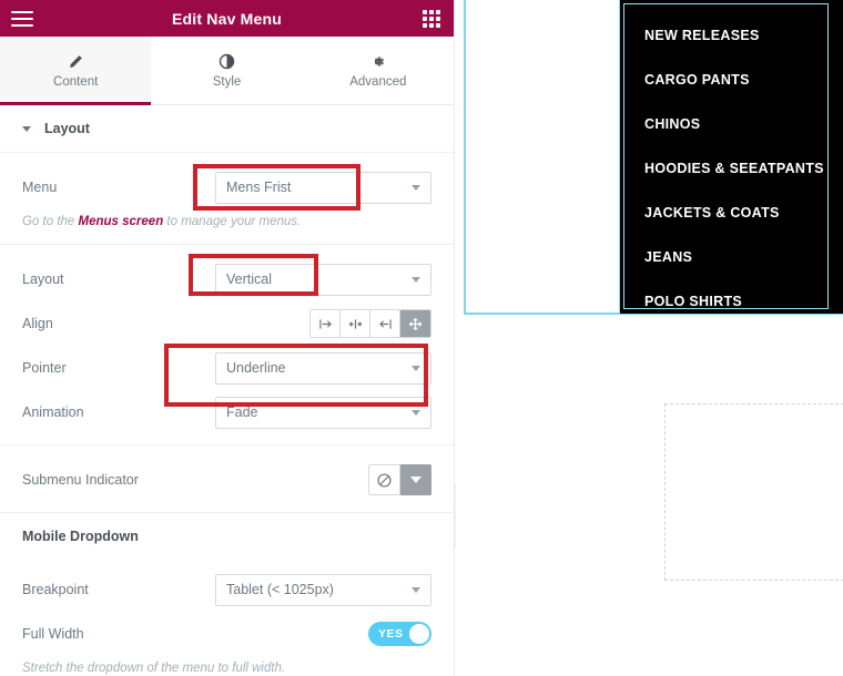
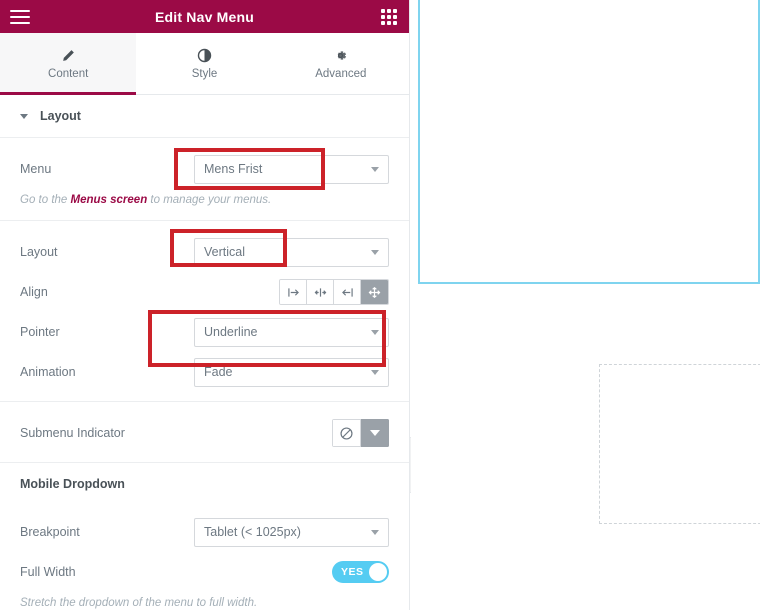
  Edit Nav Menu
  Content
  Style
  Advanced
  Layout
  Menu
  Mens Frist
  Go to the Menus screen to manage your menus.
  Layout
  Vertical
  Align
  Pointer
  Underline
  Animation
  Fade
  Submenu Indicator
  Mobile Dropdown
  Breakpoint
  Tablet (< 1025px)
  Full Width
  YES
  Stretch the dropdown of the menu to full width.
- NEW RELEASES
- CARGO PANTS
- CHINOS
- HOODIES & SEEATPANTS
- JACKETS & COATS
- JEANS
- POLO SHIRTS
